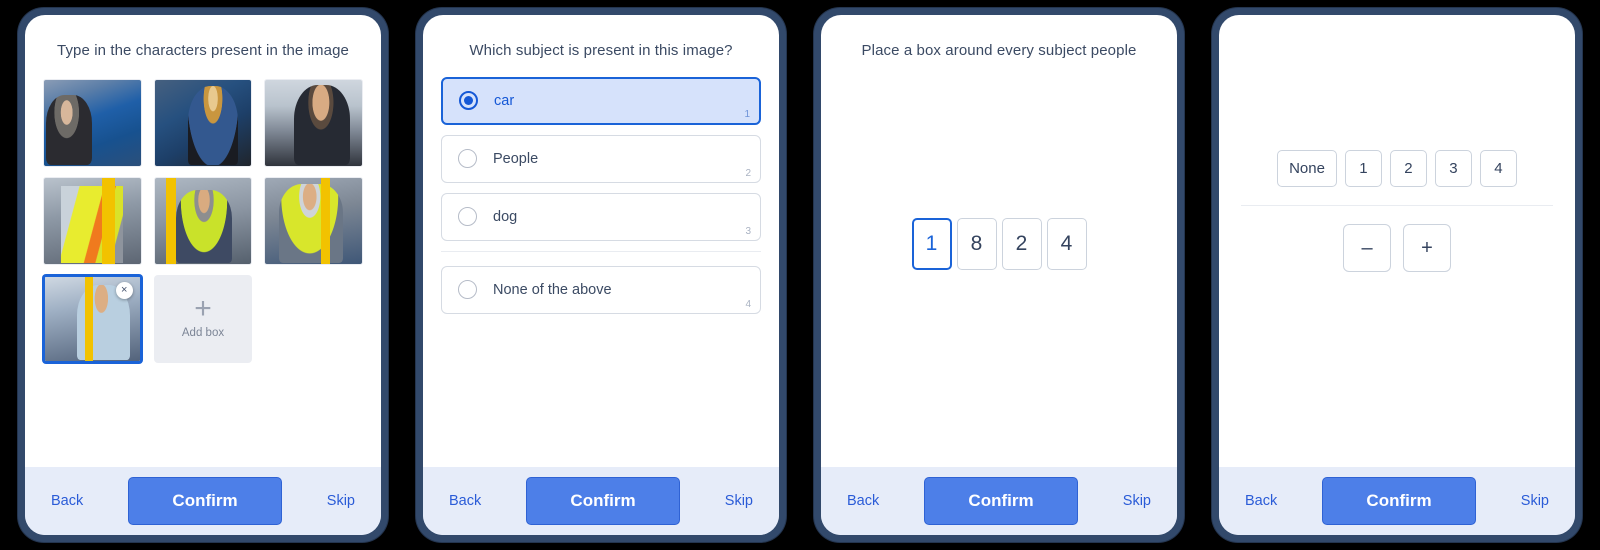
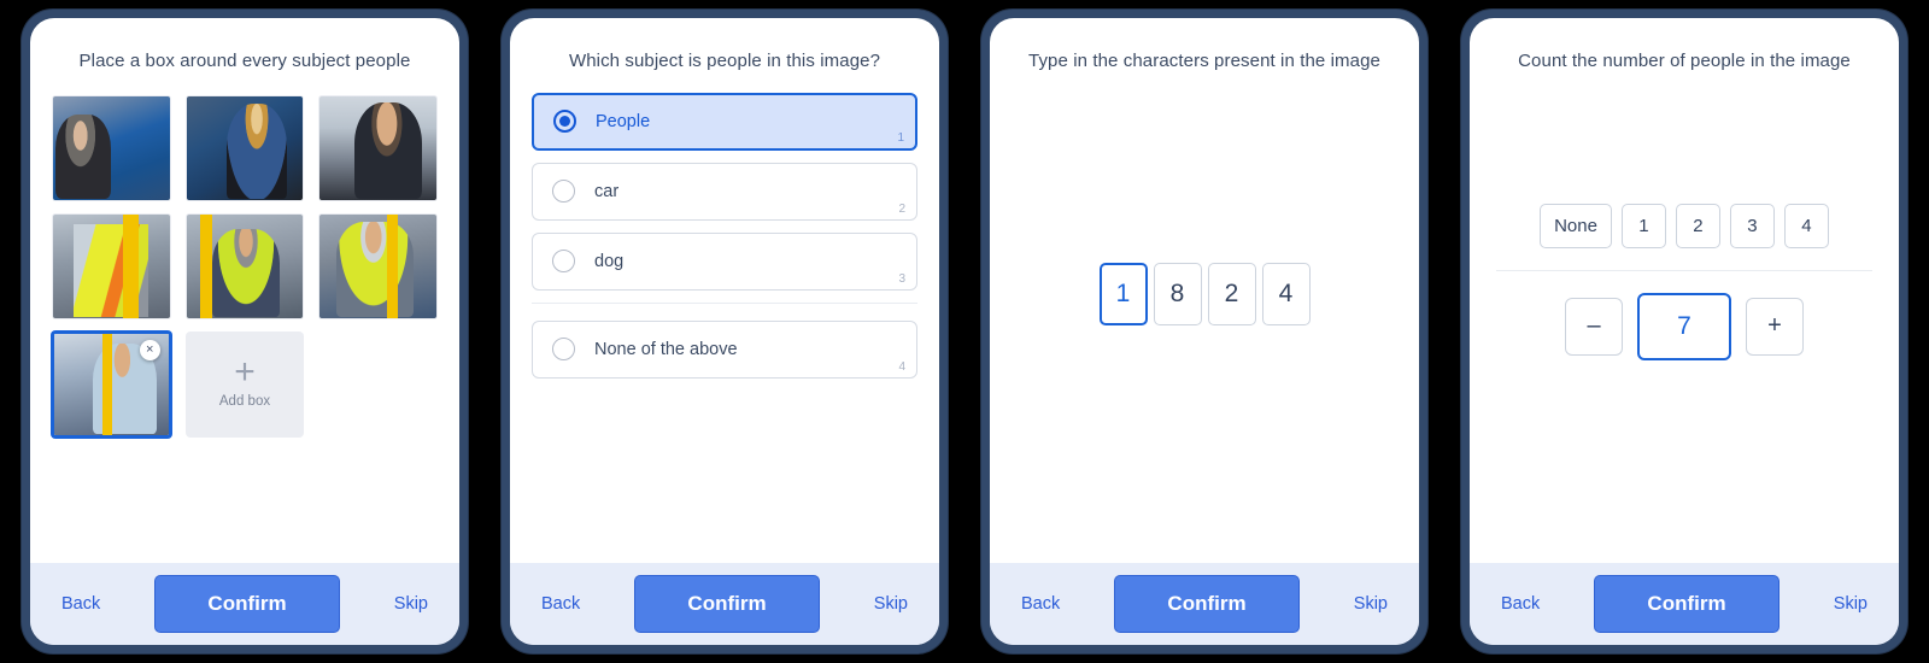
- Type in the characters present in the image
+ Place a box around every subject people
  ×
  +
  Add box
  Back
  Confirm
  Skip
- Which subject is present in this image?
+ Which subject is people in this image?
- car
+ People
  1
- People
+ car
  2
  dog
  3
  None of the above
  4
  Back
  Confirm
  Skip
- Place a box around every subject people
+ Type in the characters present in the image
  1
  8
  2
  4
  Back
  Confirm
  Skip
+ Count the number of people in the image
  None
  1
  2
  3
  4
  –
+ 7
  +
  Back
  Confirm
  Skip
